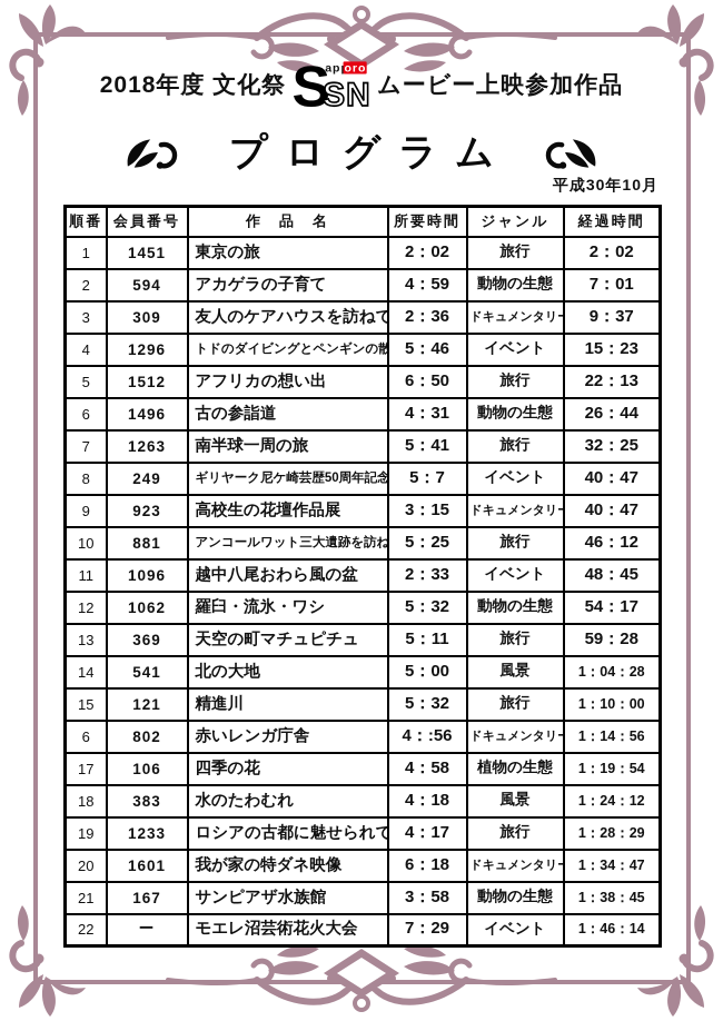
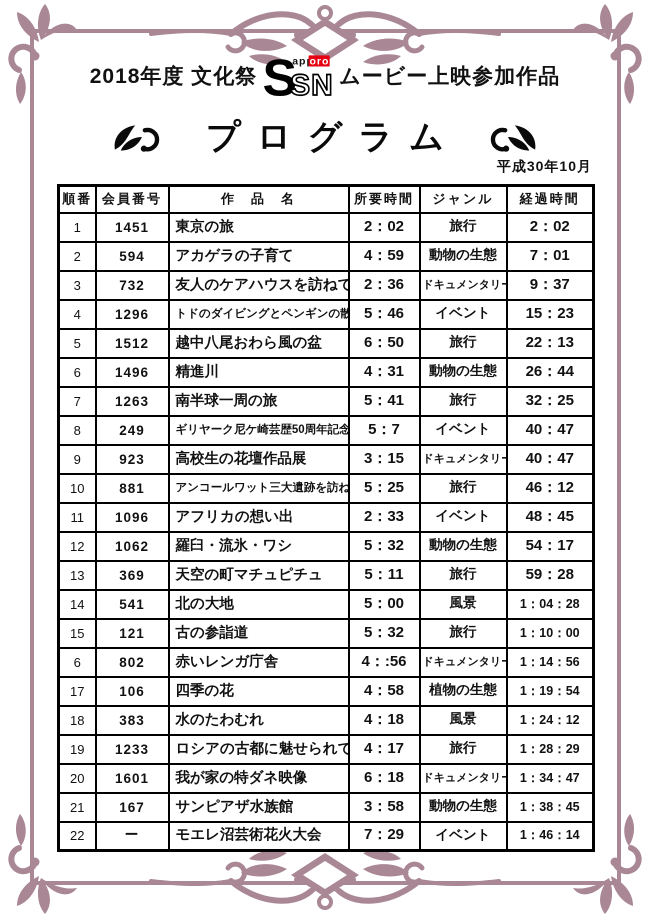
  2018年度 文化祭
  S
  oro
  SN
  ムービー上映参加作品
  プログラム
  平成30年10月
  順番	会員番号	作 品 名	所要時間	ジャンル	経過時間
  1	1451	東京の旅	2：02	旅行	2：02
  2	594	アカゲラの子育て	4：59	動物の生態	7：01
- 3	309	友人のケアハウスを訪ねて	2：36	ドキュメンタリ	9：37
+ 3	732	友人のケアハウスを訪ねて	2：36	ドキュメンタリ	9：37
  4	1296	トドのダイビングとペンギンの散	5：46	イベント	15：23
- 5	1512	アフリカの想い出	6：50	旅行	22：13
+ 5	1512	越中八尾おわら風の盆	6：50	旅行	22：13
- 6	1496	古の参詣道	4：31	動物の生態	26：44
+ 6	1496	精進川	4：31	動物の生態	26：44
  7	1263	南半球一周の旅	5：41	旅行	32：25
  8	249	ギリヤーク尼ケ崎芸歴50周年記念	5：7	イベント	40：47
  9	923	高校生の花壇作品展	3：15	ドキュメンタリ	40：47
  10	881	アンコールワット三大遺跡を訪ね	5：25	旅行	46：12
- 11	1096	越中八尾おわら風の盆	2：33	イベント	48：45
+ 11	1096	アフリカの想い出	2：33	イベント	48：45
  12	1062	羅臼・流氷・ワシ	5：32	動物の生態	54：17
  13	369	天空の町マチュピチュ	5：11	旅行	59：28
  14	541	北の大地	5：00	風景	1：04：28
- 15	121	精進川	5：32	旅行	1：10：00
+ 15	121	古の参詣道	5：32	旅行	1：10：00
  6	802	赤いレンガ庁舎	4：:56	ドキュメンタリ	1：14：56
  17	106	四季の花	4：58	植物の生態	1：19：54
  18	383	水のたわむれ	4：18	風景	1：24：12
  19	1233	ロシアの古都に魅せられて	4：17	旅行	1：28：29
  20	1601	我が家の特ダネ映像	6：18	ドキュメンタリ	1：34：47
  21	167	サンピアザ水族館	3：58	動物の生態	1：38：45
  22	ー	モエレ沼芸術花火大会	7：29	イベント	1：46：14
